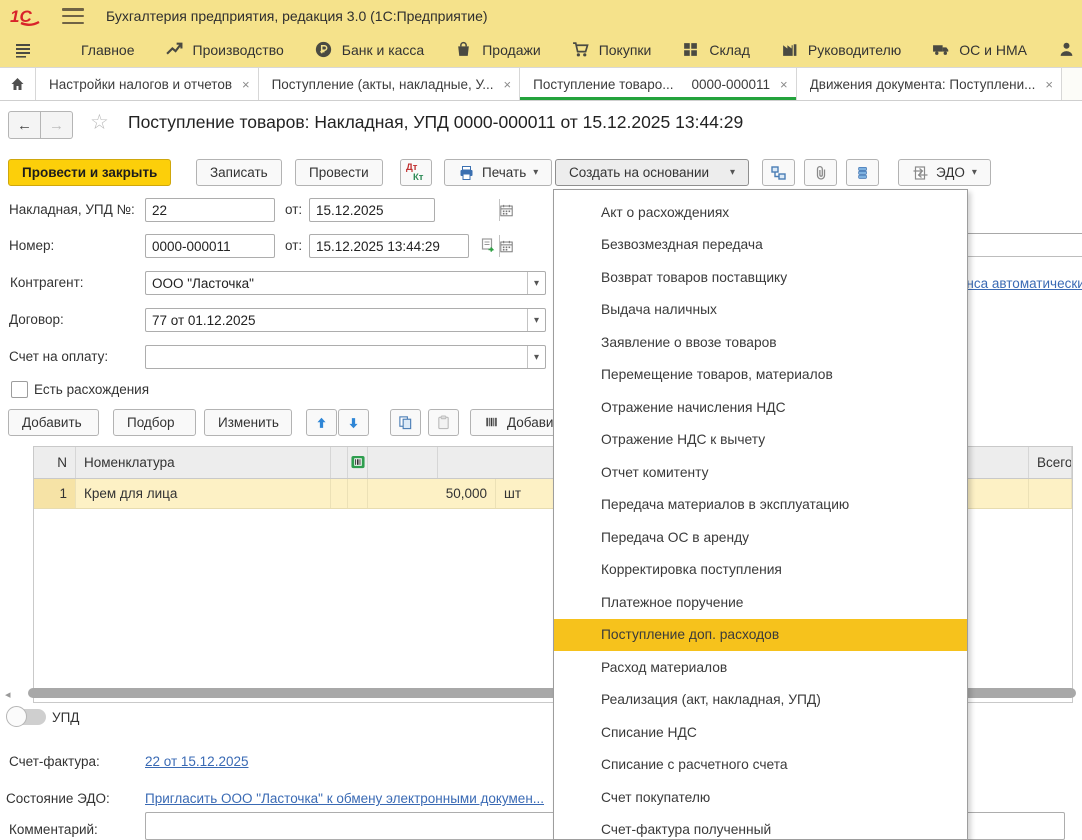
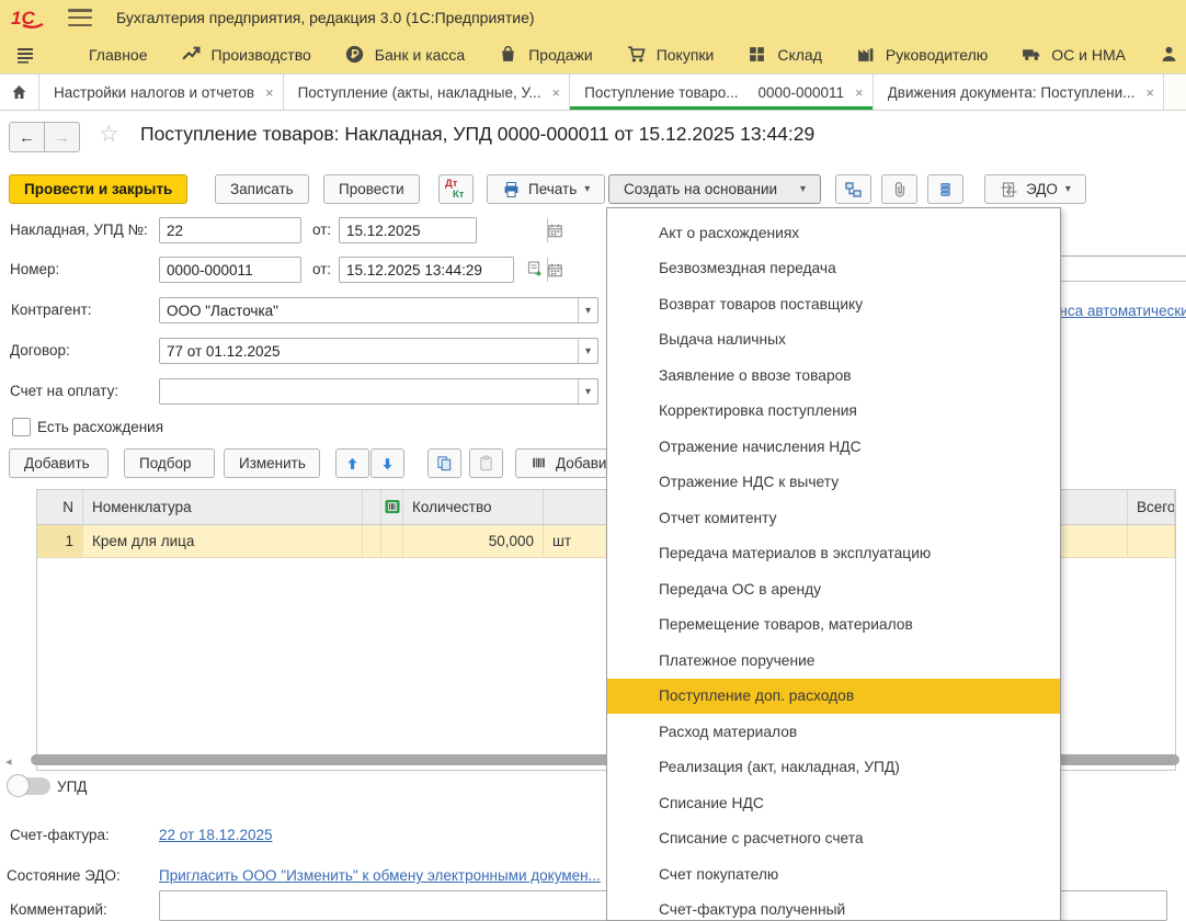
  1С
  Бухгалтерия предприятия, редакция 3.0 (1С:Предприятие)
  Главное
  Производство
  Банк и касса
  Продажи
  Покупки
  Склад
  Руководителю
  ОС и НМА
  Настройки налогов и отчетов
  Поступление (акты, накладные, У...
  Поступление товаро...
  0000-000011
  Движения документа: Поступлени...
  ←
  →
  Поступление товаров: Накладная, УПД 0000-000011 от 15.12.2025 13:44:29
  Провести и закрыть
  Записать
  Провести
  Дт
  Кт
  Печать
  Создать на основании
  ЭДО
  Накладная, УПД №:
  22
  от:
  15.12.2025
  Номер:
  0000-000011
  от:
  15.12.2025 13:44:29
  Контрагент:
  ООО "Ласточка"
  Договор:
  77 от 01.12.2025
  Счет на оплату:
  Есть расхождения
  Добавить
  Подбор
  Изменить
  Добави
  N
  Номенклатура
+ Количество
  Всего
  1
  Крем для лица
  50,000
  шт
  УПД
  Счет-фактура:
- 22 от 15.12.2025
+ 22 от 18.12.2025
  Состояние ЭДО:
- Пригласить ООО "Ласточка" к обмену электронными докумен...
+ Пригласить ООО "Изменить" к обмену электронными докумен...
  Комментарий:
  Акт о расхождениях
  Безвозмездная передача
  Возврат товаров поставщику
  Выдача наличных
  Заявление о ввозе товаров
- Перемещение товаров, материалов
+ Корректировка поступления
  Отражение начисления НДС
  Отражение НДС к вычету
  Отчет комитенту
  Передача материалов в эксплуатацию
  Передача ОС в аренду
- Корректировка поступления
+ Перемещение товаров, материалов
  Платежное поручение
  Поступление доп. расходов
  Расход материалов
  Реализация (акт, накладная, УПД)
  Списание НДС
  Списание с расчетного счета
  Счет покупателю
  Счет-фактура полученный
